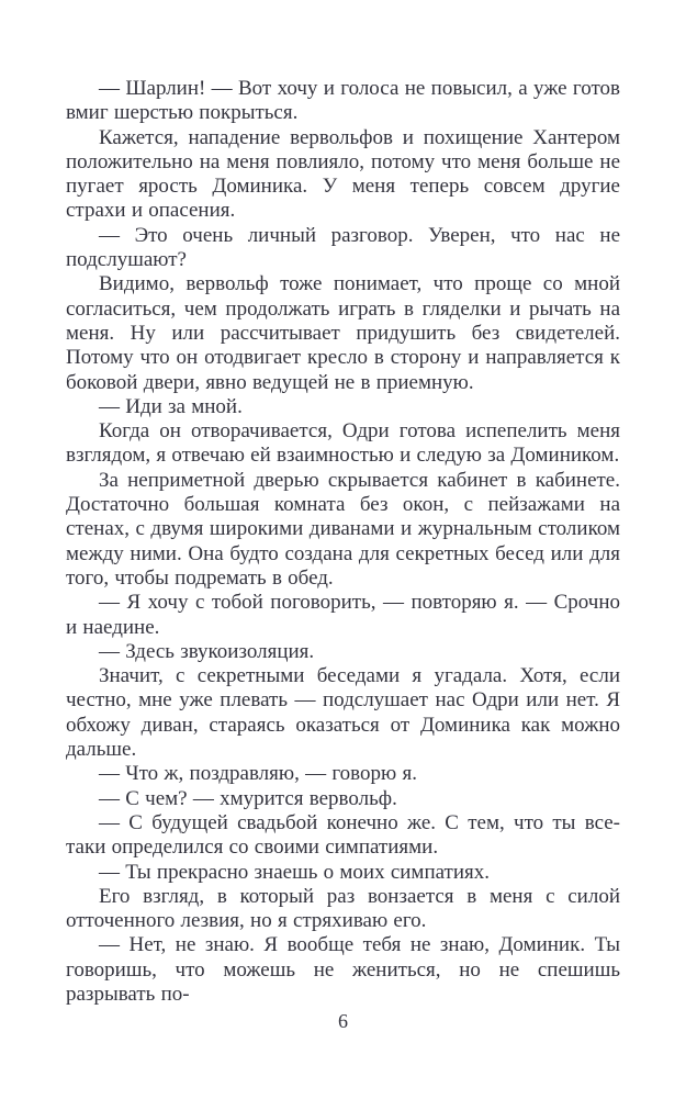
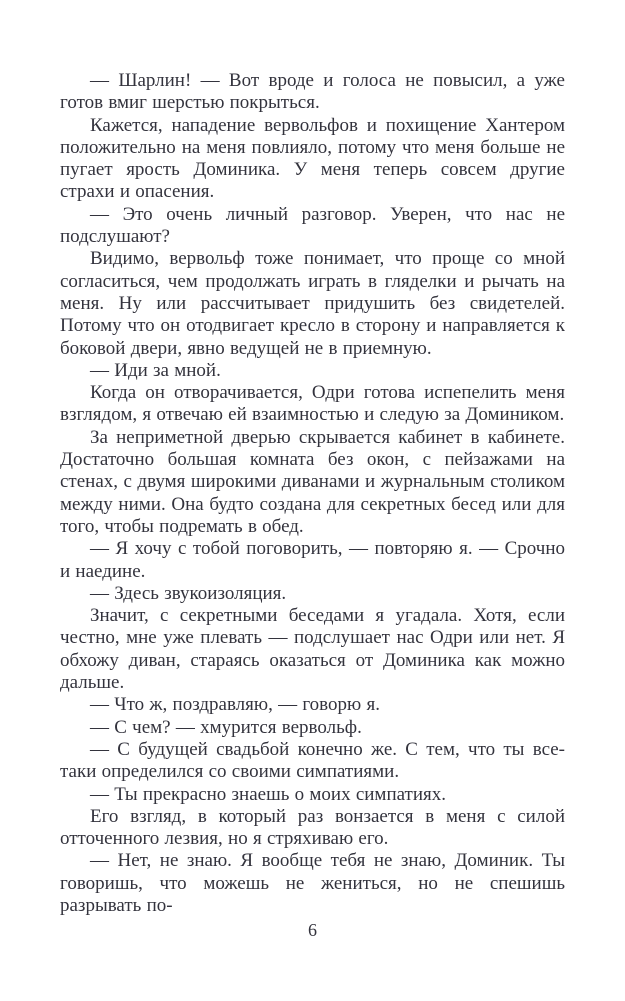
- — Шарлин! — Вот хочу и голоса не повысил, а уже готов вмиг шерстью покрыться.
+ — Шарлин! — Вот вроде и голоса не повысил, а уже готов вмиг шерстью покрыться.
  Кажется, нападение вервольфов и похищение Хантером положительно на меня повлияло, потому что меня больше не пугает ярость Доминика. У меня теперь совсем другие страхи и опасения.
  — Это очень личный разговор. Уверен, что нас не подслушают?
  Видимо, вервольф тоже понимает, что проще со мной согласиться, чем продолжать играть в гляделки и рычать на меня. Ну или рассчитывает придушить без свидетелей. Потому что он отодвигает кресло в сторону и направляется к боковой двери, явно ведущей не в приемную.
  — Иди за мной.
  Когда он отворачивается, Одри готова испепелить меня взглядом, я отвечаю ей взаимностью и следую за Домиником.
  За неприметной дверью скрывается кабинет в кабинете. Достаточно большая комната без окон, с пейзажами на стенах, с двумя широкими диванами и журнальным столиком между ними. Она будто создана для секретных бесед или для того, чтобы подремать в обед.
  — Я хочу с тобой поговорить, — повторяю я. — Срочно и наедине.
  — Здесь звукоизоляция.
  Значит, с секретными беседами я угадала. Хотя, если честно, мне уже плевать — подслушает нас Одри или нет. Я обхожу диван, стараясь оказаться от Доминика как можно дальше.
  — Что ж, поздравляю, — говорю я.
  — С чем? — хмурится вервольф.
  — С будущей свадьбой конечно же. С тем, что ты все-таки определился со своими симпатиями.
  — Ты прекрасно знаешь о моих симпатиях.
  Его взгляд, в который раз вонзается в меня с силой отточенного лезвия, но я стряхиваю его.
  — Нет, не знаю. Я вообще тебя не знаю, Доминик. Ты говоришь, что можешь не жениться, но не спешишь разрывать по-
  6
